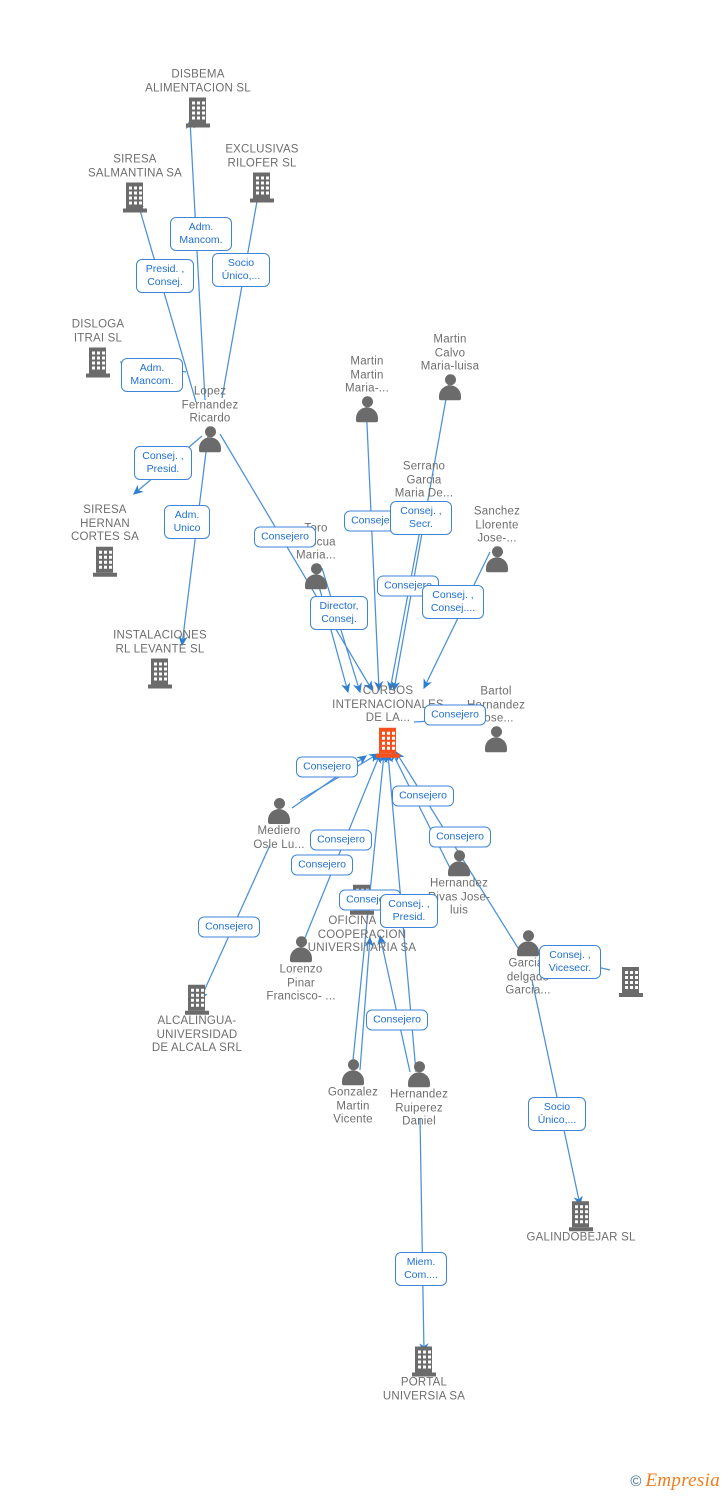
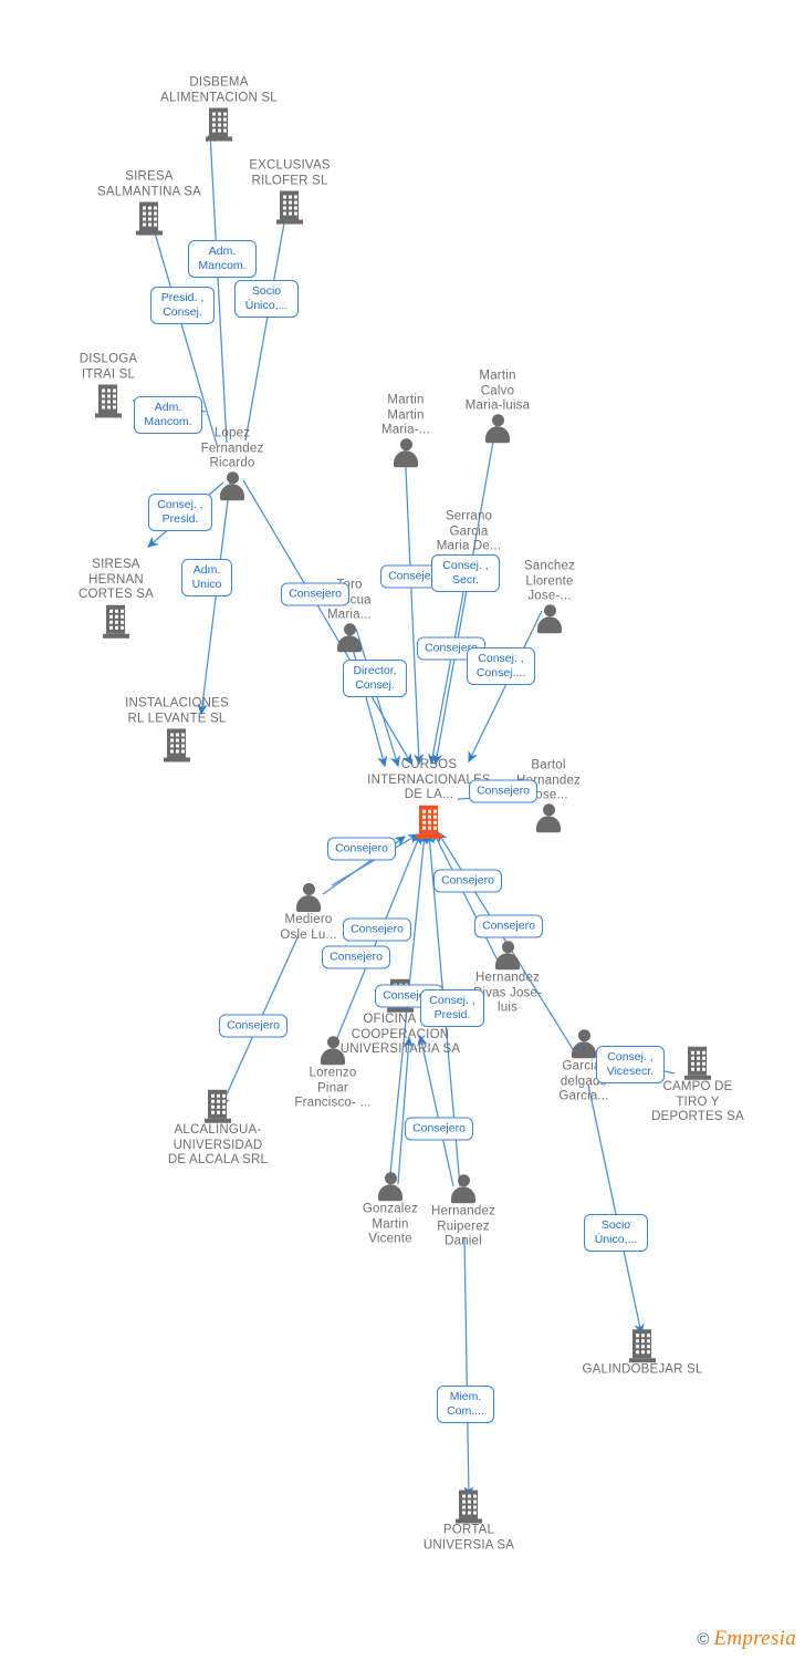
  DISBEMA
  ALIMENTACION SL
  SIRESA
  SALMANTINA SA
  EXCLUSIVAS
  RILOFER SL
  DISLOGA
  ITRAI SL
  Lopez
  Fernandez
  Ricardo
  SIRESA
  HERNAN
  CORTES SA
  INSTALACIONES
  RL LEVANTE SL
  Maria...
  Martin
  Martin
  Maria-...
  Martin
  Calvo
  Maria-luisa
  Serrano
  Garcia
  Maria De...
  Sanchez
  Llorente
  Jose-...
  CURSOS
  INTERNACIONAL
  DE LA...
  Bartol
  rnandez
  ose...
  Mediero
  Osle Lu...
  OFICINA
  COOPERACION
  UNIVERSITARIA SA
  Hernandez
  ivas Jose-
  luis
  Garci
  delgad
  Garcia...
+ CAMPO DE
+ TIRO Y
+ DEPORTES SA
  Lorenzo
  Pinar
  Francisco- ...
  ALCALINGUA-
  UNIVERSIDAD
  DE ALCALA SRL
  Gonzalez
  Martin
  Vicente
  Hernandez
  Ruiperez
  Daniel
  GALINDOBEJAR SL
  PORTAL
  UNIVERSIA SA
  Adm.
  Mancom.
  Presid. ,
  Consej.
  Socio
  Único,...
  Adm.
  Mancom.
  Consej. ,
  Presid.
  Adm.
  Unico
  Consejero
  Director,
  Consej.
  Conseje
  Consej. ,
  Secr.
  Conseje
  Consej. ,
  Consej....
  Consejero
  Consejero
  Consejero
  Consejero
  Consejero
  Consejero
  Consej. ,
  Presid.
  Consejero
  Consejero
  Consej. ,
  Vicesecr.
  Socio
  Único,...
  Miem.
  Com....
  ©
  Empresia
